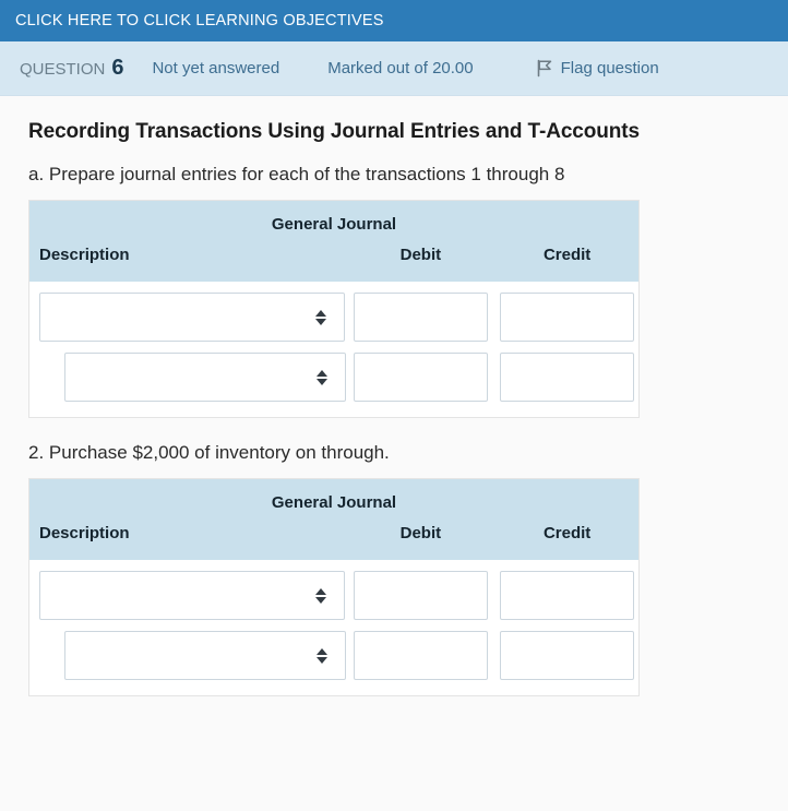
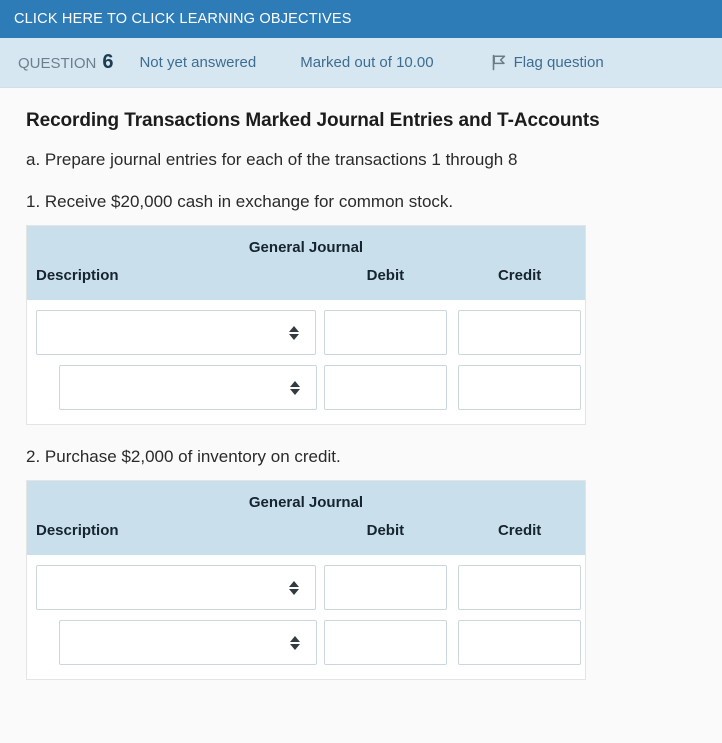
  CLICK HERE TO CLICK LEARNING OBJECTIVES
  QUESTION
  6
  Not yet answered
- Marked out of 20.00
+ Marked out of 10.00
  Flag question
- Recording Transactions Using Journal Entries and T-Accounts
+ Recording Transactions Marked Journal Entries and T-Accounts
  a. Prepare journal entries for each of the transactions 1 through 8
+ 1. Receive $20,000 cash in exchange for common stock.
  General Journal
  Description
  Debit
  Credit
- 2. Purchase $2,000 of inventory on through.
+ 2. Purchase $2,000 of inventory on credit.
  General Journal
  Description
  Debit
  Credit
